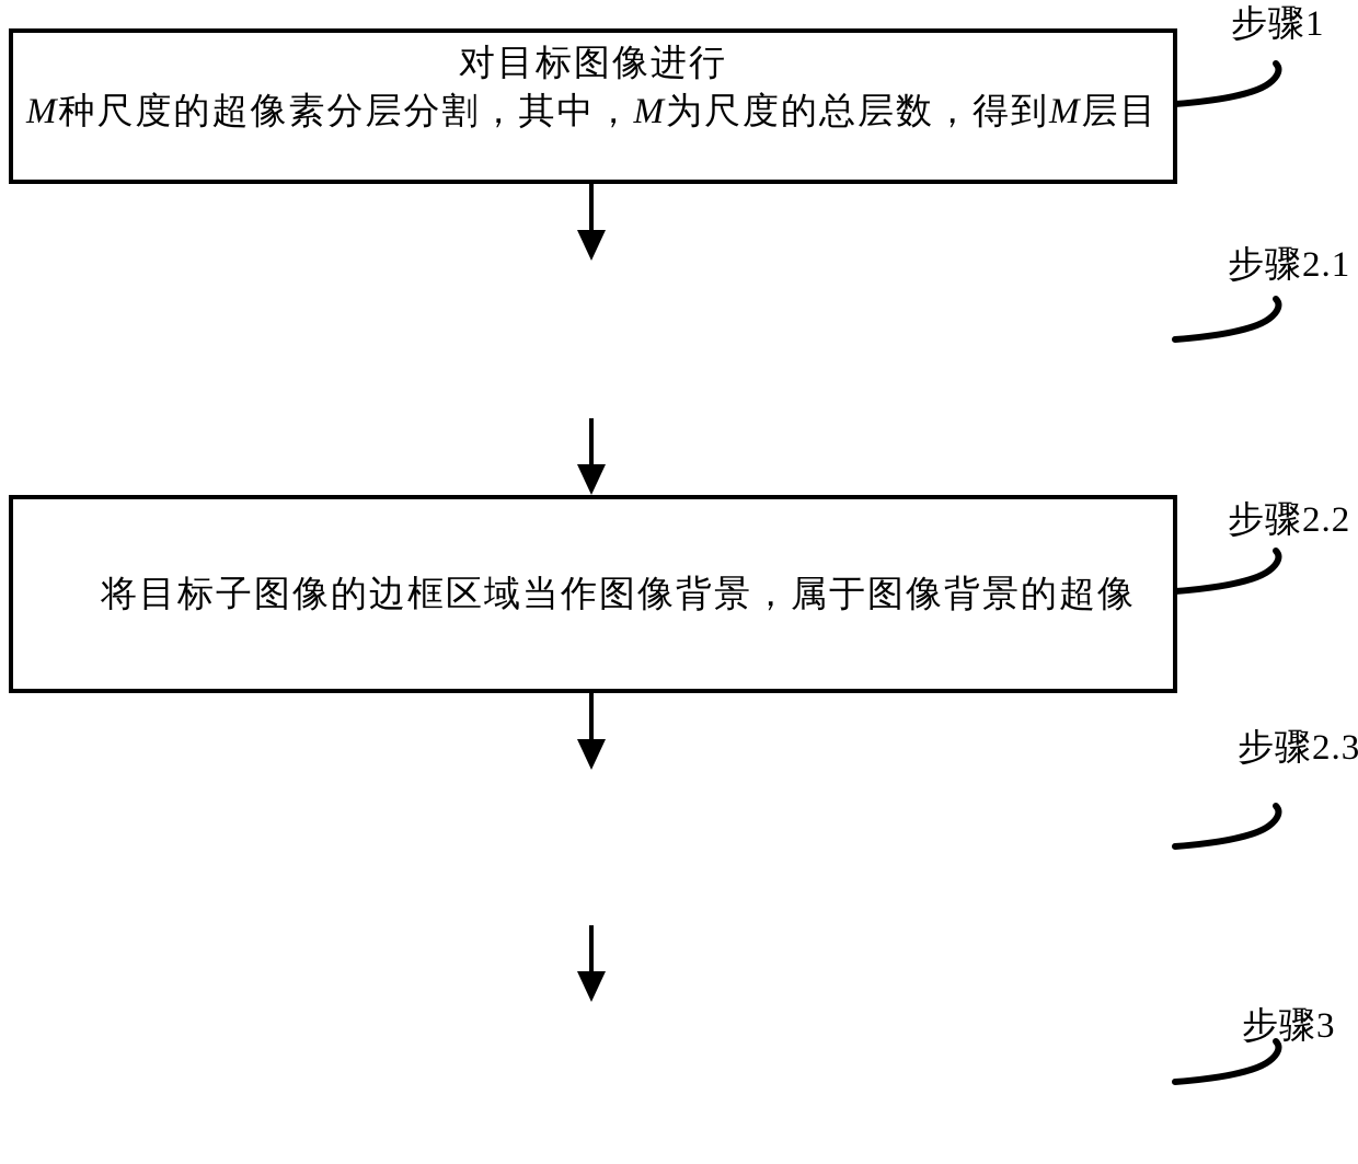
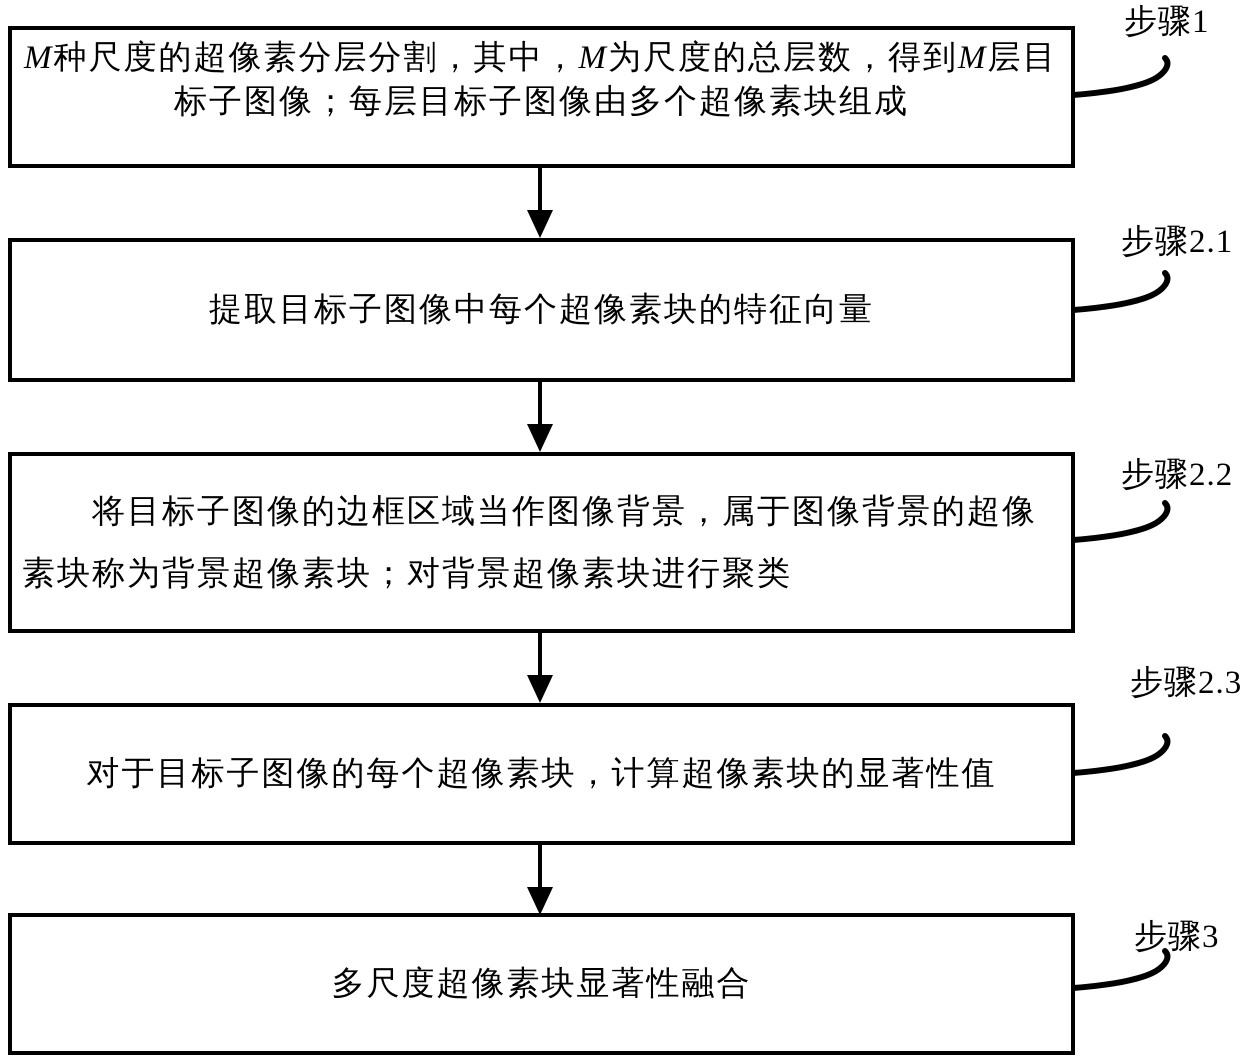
- 对目标图像进行
  M种尺度的超像素分层分割，其中，M为尺度的总层数，得到M层目
+ 标子图像；每层目标子图像由多个超像素块组成
+ 提取目标子图像中每个超像素块的特征向量
  将目标子图像的边框区域当作图像背景，属于图像背景的超像
+ 素块称为背景超像素块；对背景超像素块进行聚类
+ 对于目标子图像的每个超像素块，计算超像素块的显著性值
+ 多尺度超像素块显著性融合
  步骤1
  步骤2.1
  步骤2.2
  步骤2.3
  步骤3
